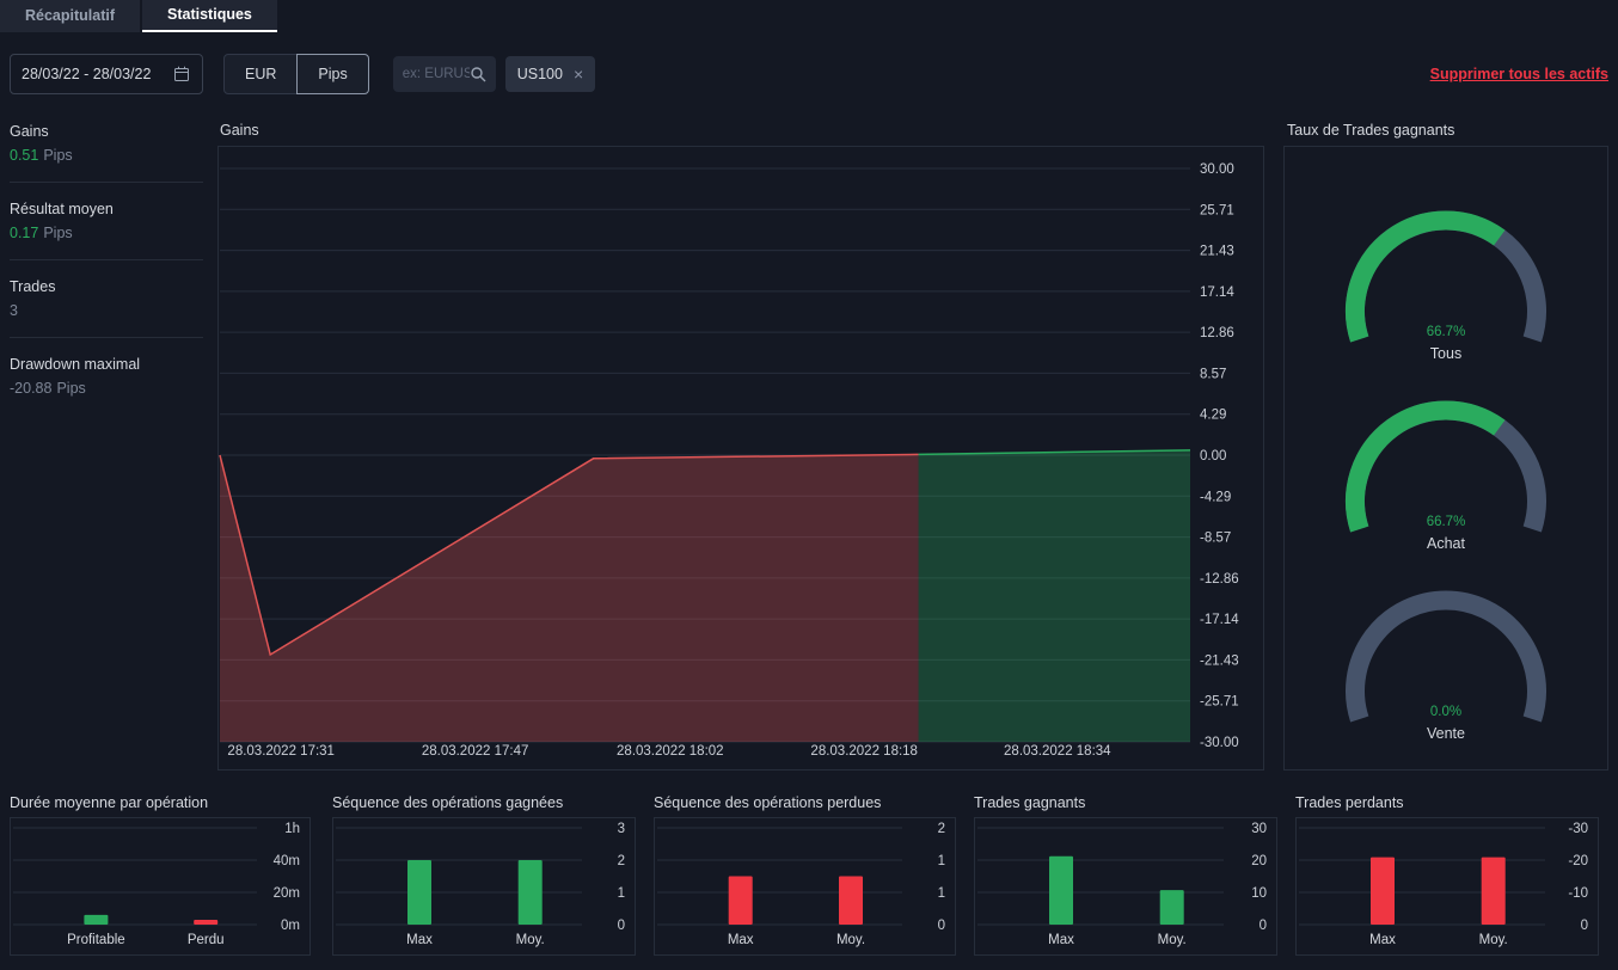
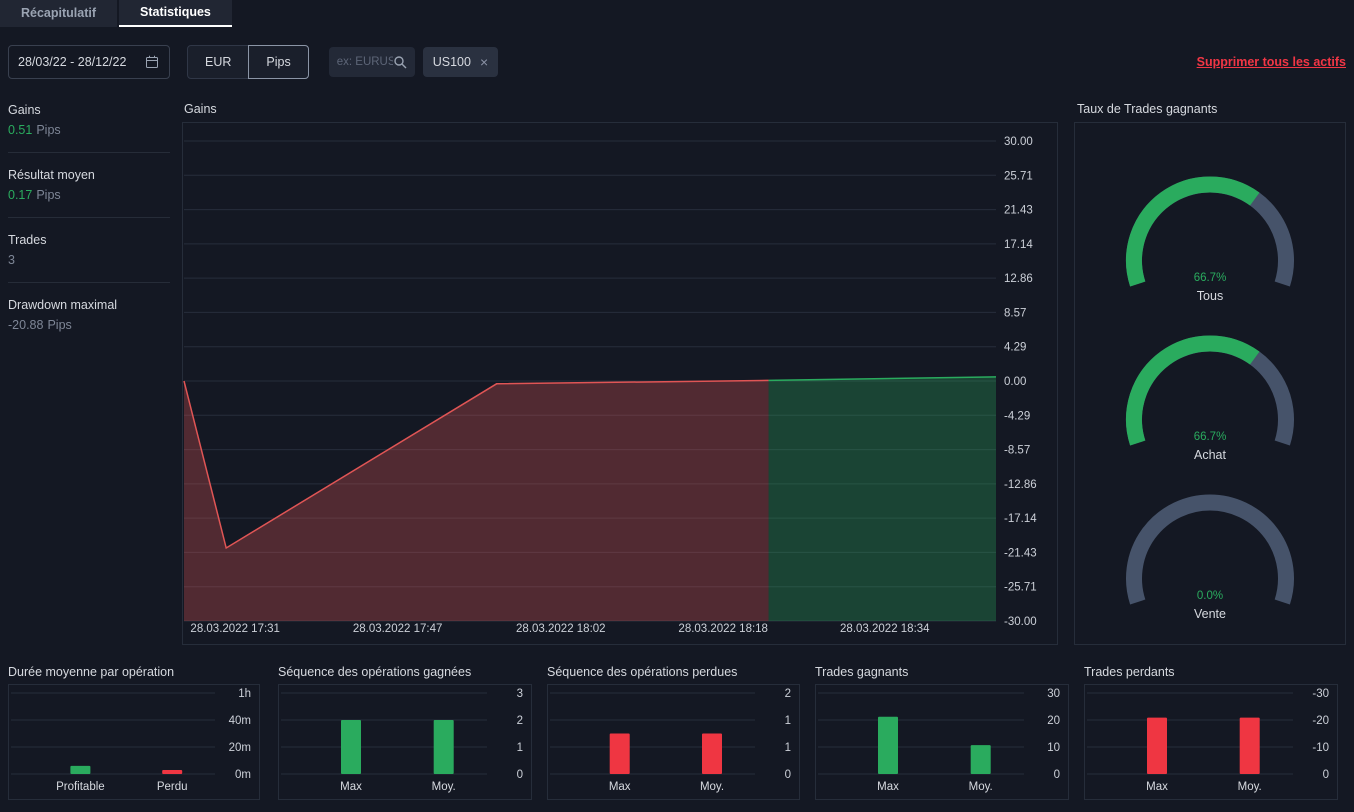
  Récapitulatif
  Statistiques
- 28/03/22 - 28/03/22
+ 28/03/22 - 28/12/22
  EUR
  Pips
  ex: EURUS
  US100
  ×
  Supprimer tous les actifs
  Gains
  0.51 Pips
  Résultat moyen
  0.17 Pips
  Trades
  3
  Drawdown maximal
  -20.88 Pips
  Gains
  30.00
  25.71
  21.43
  17.14
  12.86
  8.57
  4.29
  0.00
  -4.29
  -8.57
  -12.86
  -17.14
  -21.43
  -25.71
  -30.00
  28.03.2022 17:31
  28.03.2022 17:47
  28.03.2022 18:02
  28.03.2022 18:18
  28.03.2022 18:34
  Taux de Trades gagnants
  66.7%
  Tous
  66.7%
  Achat
  0.0%
  Vente
  Durée moyenne par opération
  1h
  40m
  20m
  0m
  Profitable
  Perdu
  Séquence des opérations gagnées
  3
  2
  1
  0
  Max
  Moy.
  Séquence des opérations perdues
  2
  1
  1
  0
  Max
  Moy.
  Trades gagnants
  30
  20
  10
  0
  Max
  Moy.
  Trades perdants
  -30
  -20
  -10
  0
  Max
  Moy.
